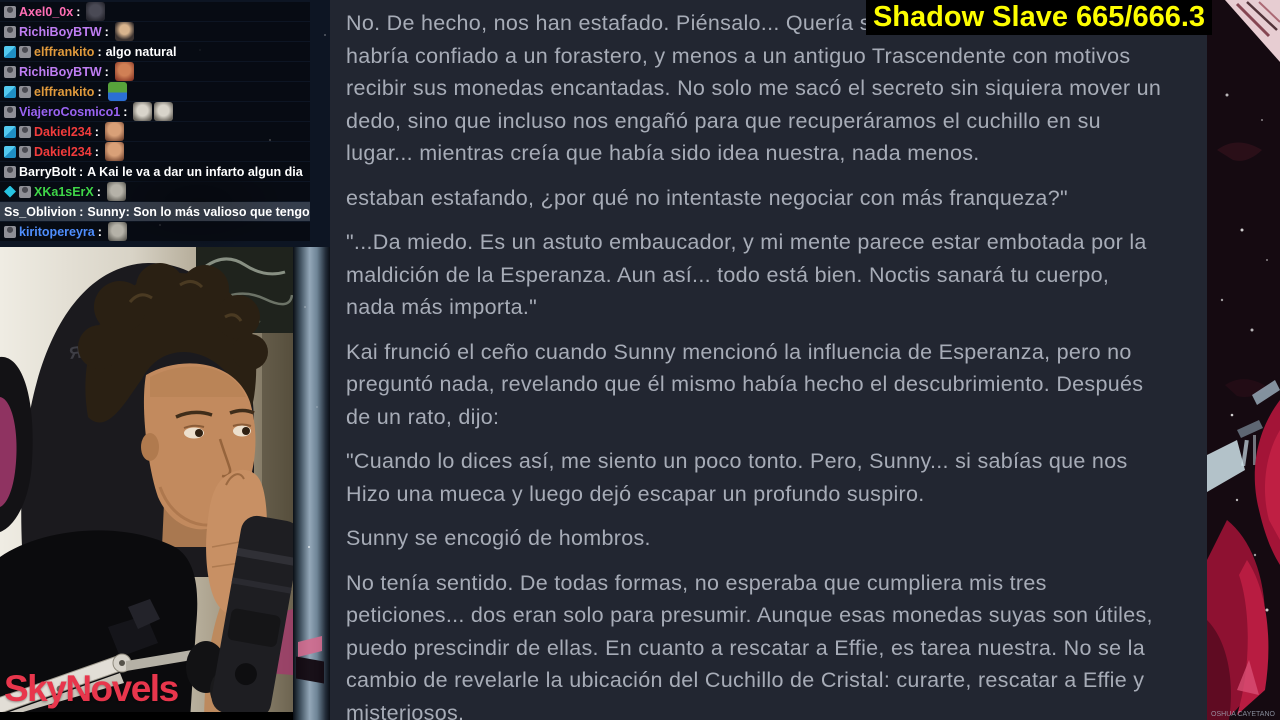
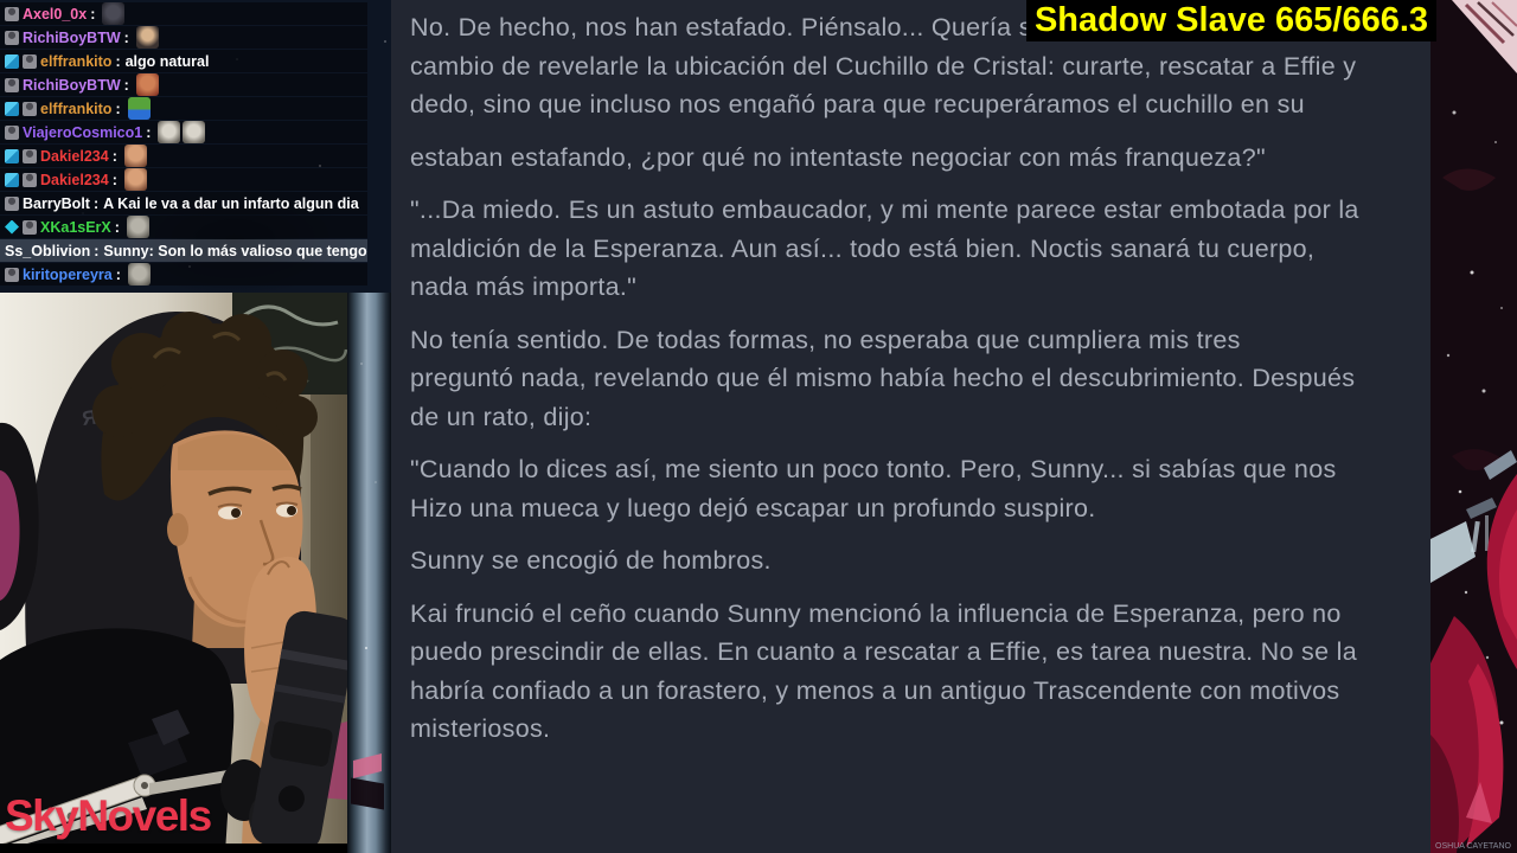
  Axel0_0x
  :
  RichiBoyBTW
  :
  elffrankito
  :
  algo natural
  RichiBoyBTW
  :
  elffrankito
  :
  ViajeroCosmico1
  :
  Dakiel234
  :
  Dakiel234
  :
  BarryBolt
  :
  A Kai le va a dar un infarto algun dia
  XKa1sErX
  :
  Ss_Oblivion
  :
  Sunny: Son lo más valioso que tengo
  kiritopereyra
  :
  SkyNovels
  No. De hecho, nos han estafado. Piénsalo... Quería
- habría confiado a un forastero, y menos a un antiguo Trascendente con motivos
+ cambio de revelarle la ubicación del Cuchillo de Cristal: curarte, rescatar a Effie y
- recibir sus monedas encantadas. No solo me sacó el secreto sin siquiera mover un
  dedo, sino que incluso nos engañó para que recuperáramos el cuchillo en su
- lugar... mientras creía que había sido idea nuestra, nada menos.
  estaban estafando, ¿por qué no intentaste negociar con más franqueza?"
  "...Da miedo. Es un astuto embaucador, y mi mente parece estar embotada por la
  maldición de la Esperanza. Aun así... todo está bien. Noctis sanará tu cuerpo,
  nada más importa."
- Kai frunció el ceño cuando Sunny mencionó la influencia de Esperanza, pero no
+ No tenía sentido. De todas formas, no esperaba que cumpliera mis tres
  preguntó nada, revelando que él mismo había hecho el descubrimiento. Después
  de un rato, dijo:
  "Cuando lo dices así, me siento un poco tonto. Pero, Sunny... si sabías que nos
  Hizo una mueca y luego dejó escapar un profundo suspiro.
  Sunny se encogió de hombros.
- No tenía sentido. De todas formas, no esperaba que cumpliera mis tres
+ Kai frunció el ceño cuando Sunny mencionó la influencia de Esperanza, pero no
- peticiones... dos eran solo para presumir. Aunque esas monedas suyas son útiles,
  puedo prescindir de ellas. En cuanto a rescatar a Effie, es tarea nuestra. No se la
- cambio de revelarle la ubicación del Cuchillo de Cristal: curarte, rescatar a Effie y
+ habría confiado a un forastero, y menos a un antiguo Trascendente con motivos
  misteriosos.
  Shadow Slave 665/666.3
